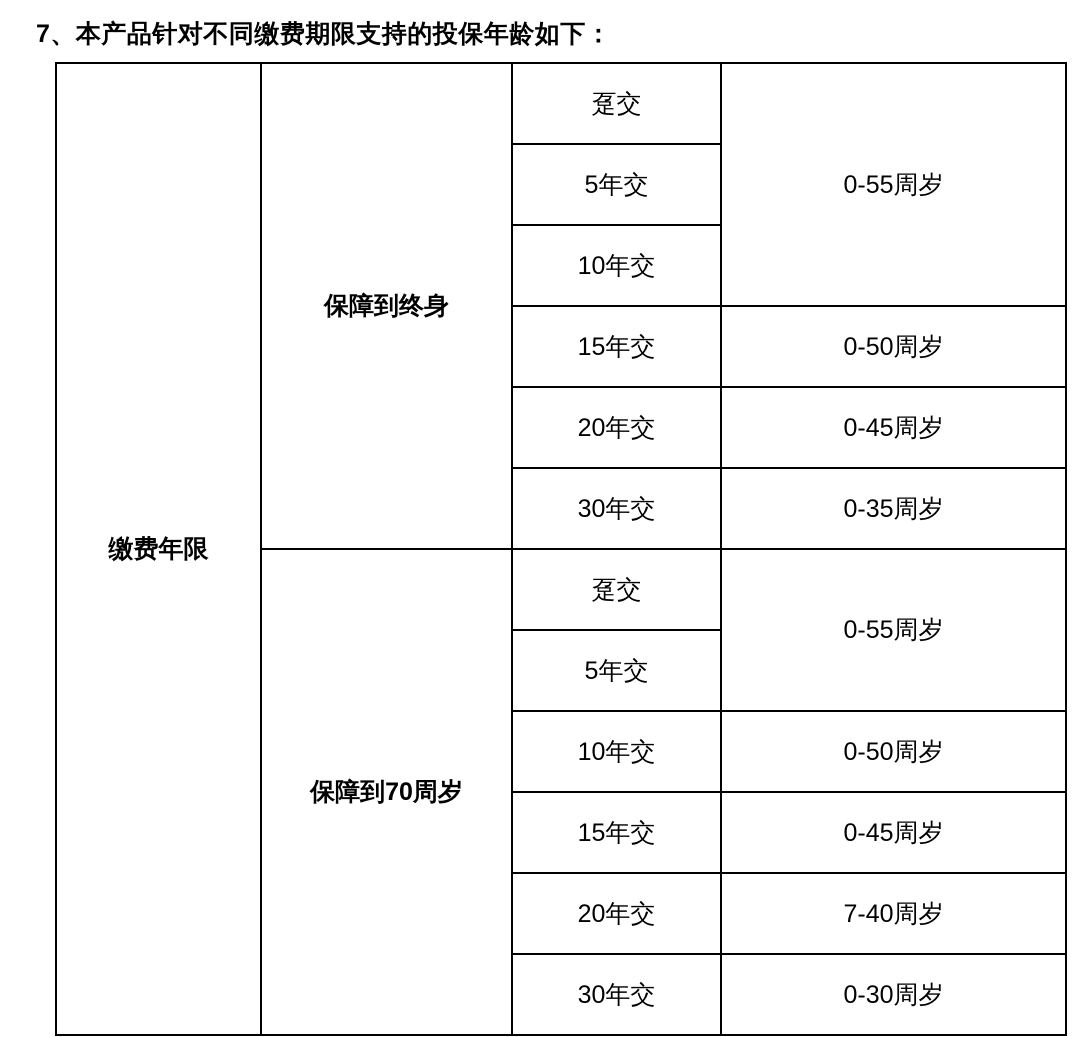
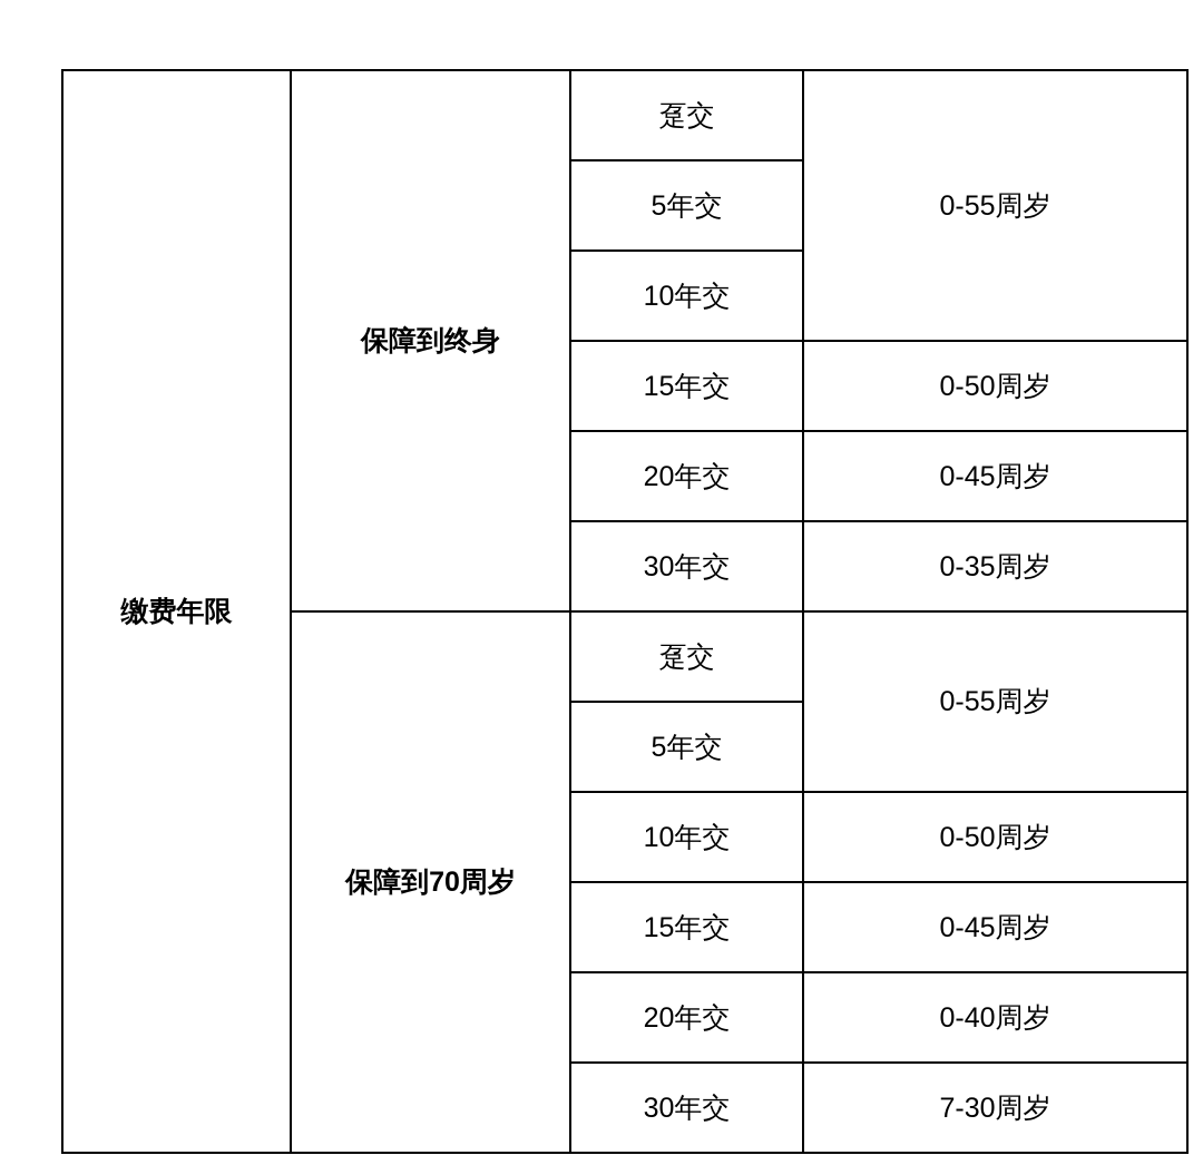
- 7、本产品针对不同缴费期限支持的投保年龄如下：
  缴费年限	保障到终身	趸交	0-55周岁
  5年交
  10年交
  15年交	0-50周岁
  20年交	0-45周岁
  30年交	0-35周岁
  保障到70周岁	趸交	0-55周岁
  5年交
  10年交	0-50周岁
  15年交	0-45周岁
- 20年交	7-40周岁
+ 20年交	0-40周岁
- 30年交	0-30周岁
+ 30年交	7-30周岁
